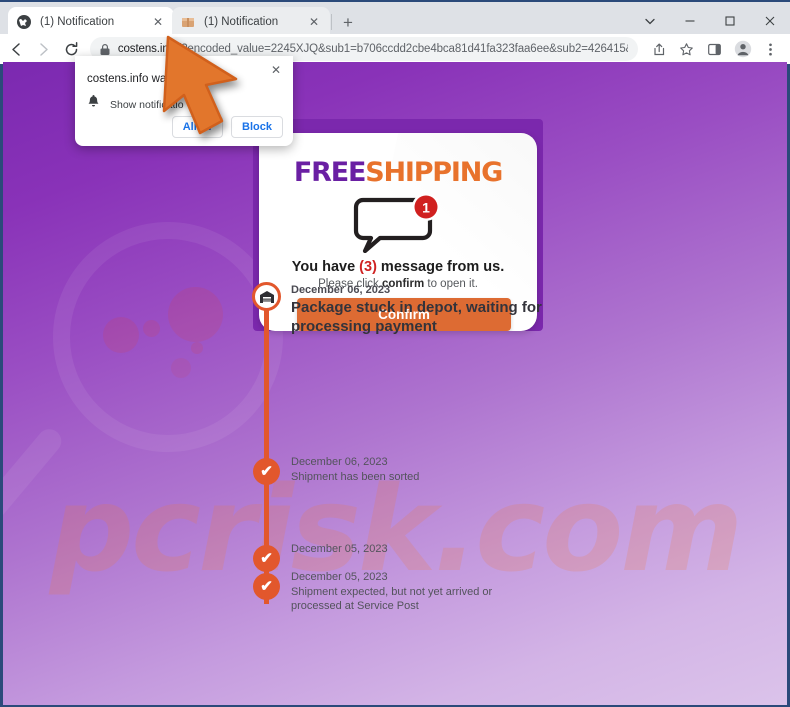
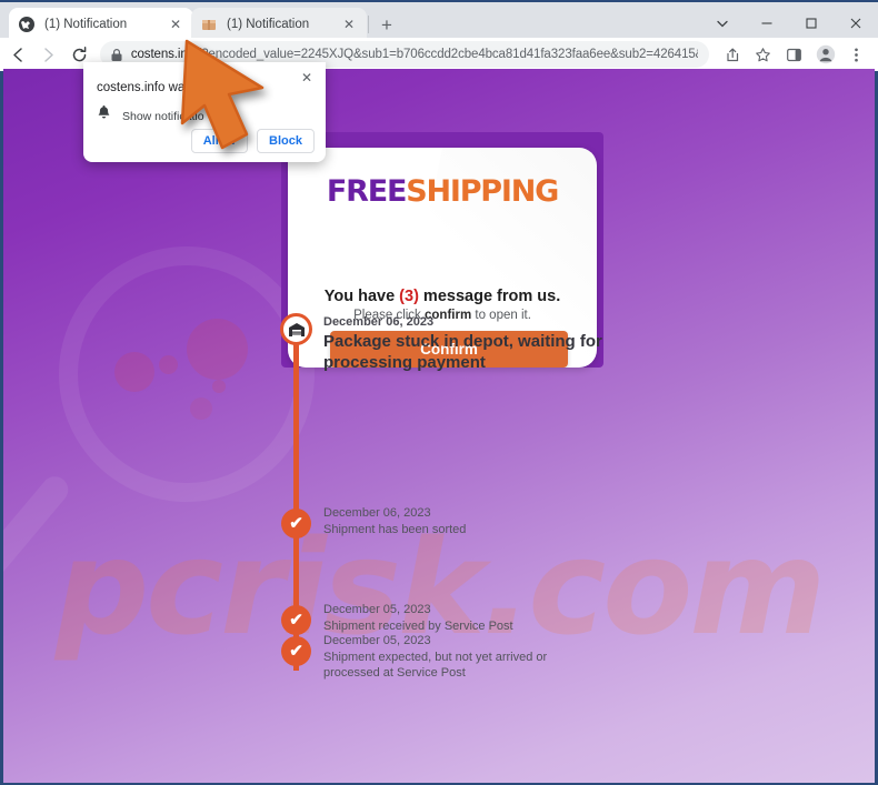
  (1) Notification
  ✕
  (1) Notification
  ✕
  +
  costens.in encoded_value=2245XJQ&sub1=b706ccdd2cbe4bca81d41fa323faa6ee&sub2=426415
  pcrisk.com
  FREESHIPPING
- 1
  You have (3) message from us.
  Please click confirm to open it.
  Confirm
  December 06, 2023
  Package stuck in depot, waiting for processing payment
  ✔
  December 06, 2023
  Shipment has been sorted
  ✔
  December 05, 2023
+ Shipment received by Service Post
  ✔
  December 05, 2023
  Shipment expected, but not yet arrived or processed at Service Post
  costens.info wa
  Show notifiio
  ✕
  Block
